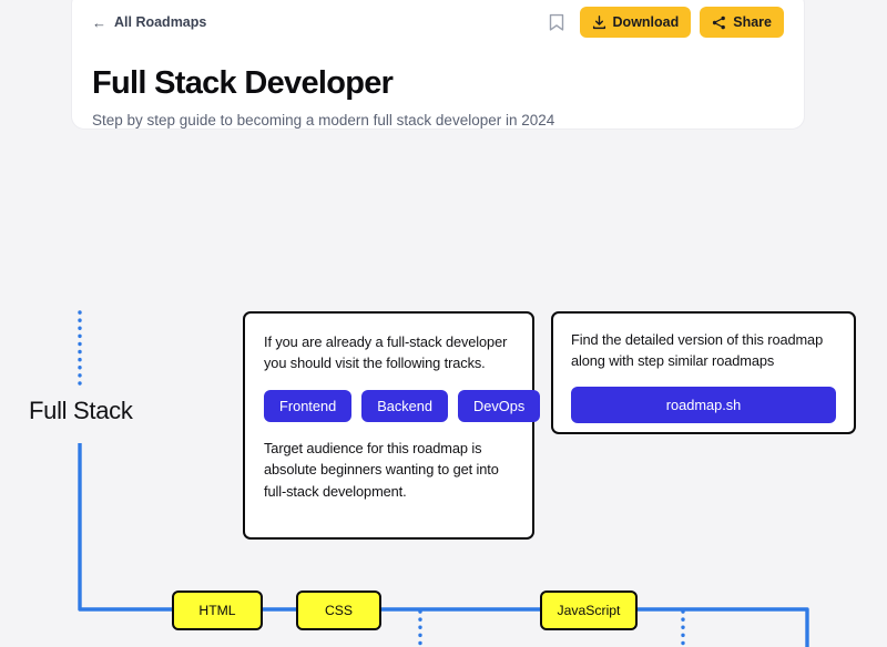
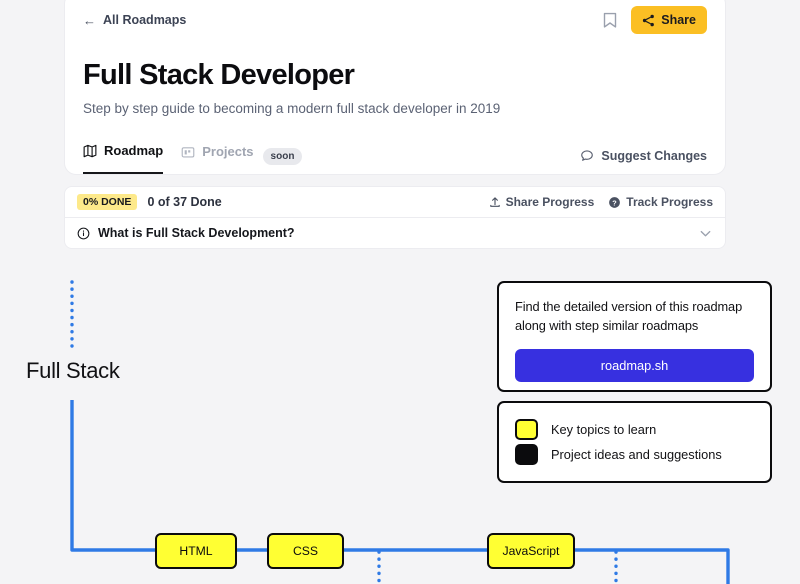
  ←
  All Roadmaps
- Download
  Share
  Full Stack Developer
- Step by step guide to becoming a modern full stack developer in 2024
+ Step by step guide to becoming a modern full stack developer in 2019
+ Roadmap
+ Projects
+ soon
+ Suggest Changes
+ 0% DONE
+ 0 of 37 Done
+ Share Progress
+ ?
+ Track Progress
+ What is Full Stack Development?
  Full Stack
- If you are already a full-stack developer you should visit the following tracks.
- Frontend
- Backend
- DevOps
- Target audience for this roadmap is absolute beginners wanting to get into full-stack development.
  Find the detailed version of this roadmap along with step similar roadmaps
  roadmap.sh
+ Key topics to learn
+ Project ideas and suggestions
  HTML
  CSS
  JavaScript
